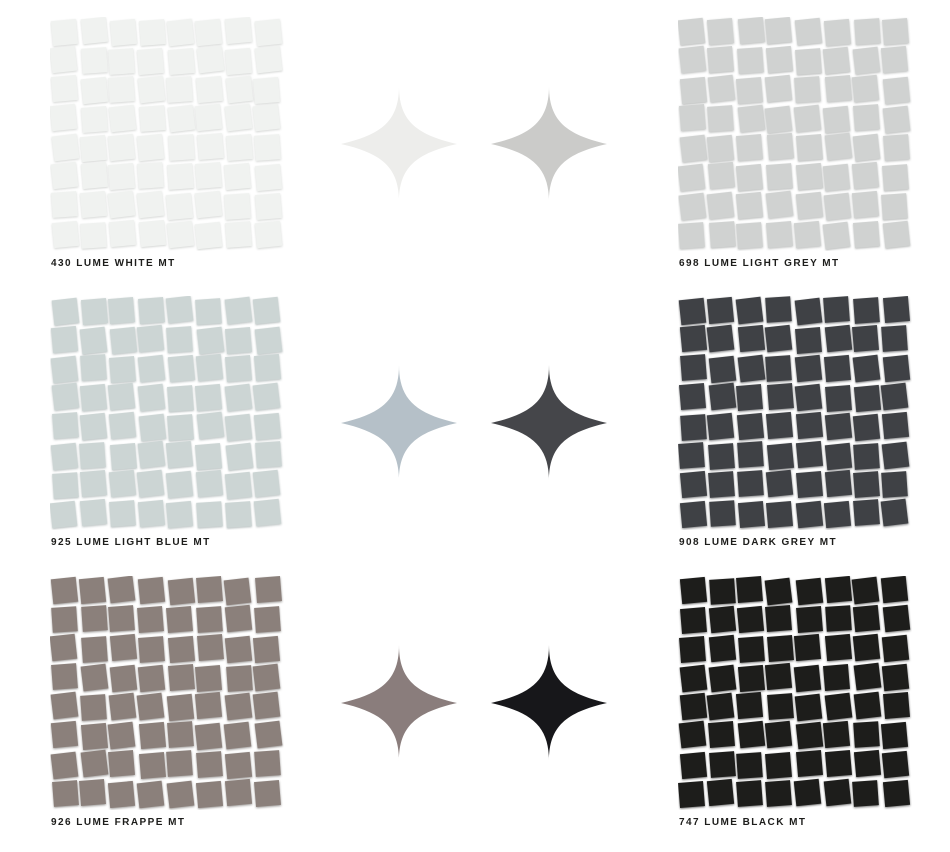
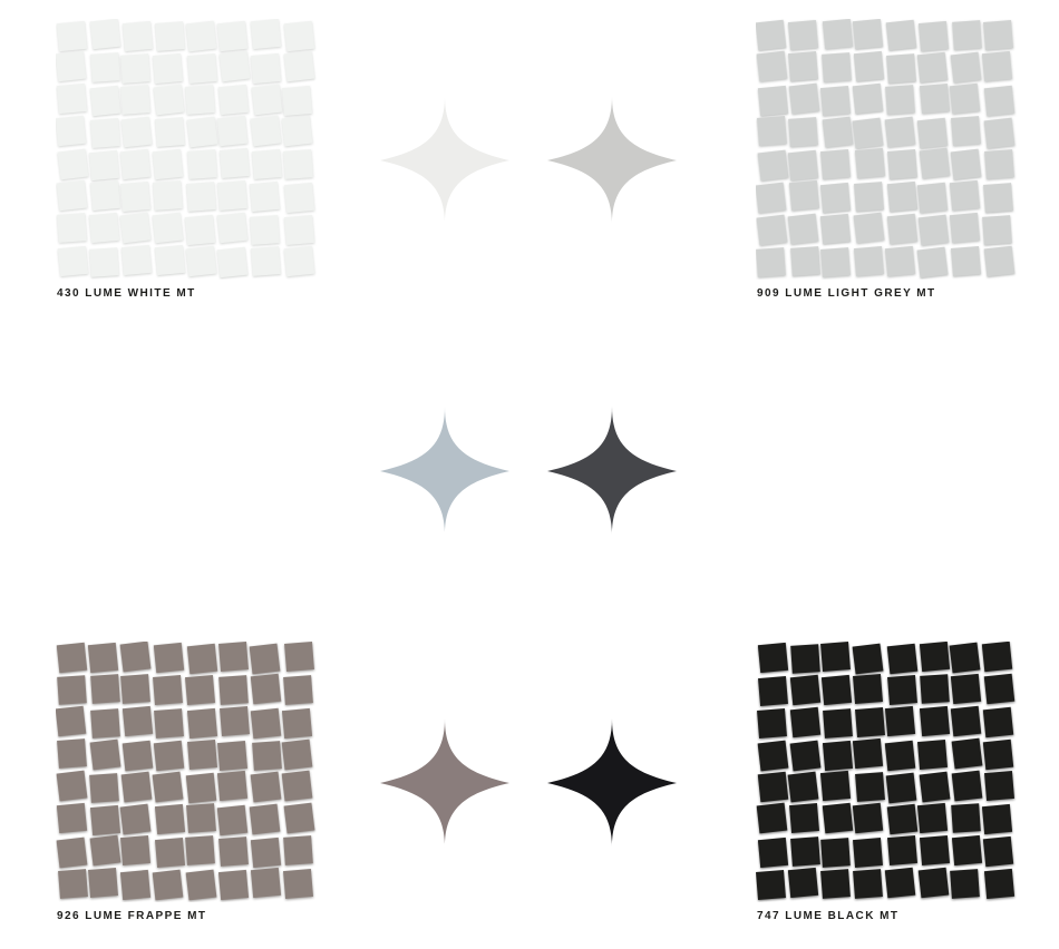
  430 LUME WHITE MT
- 698 LUME LIGHT GREY MT
+ 909 LUME LIGHT GREY MT
- 925 LUME LIGHT BLUE MT
- 908 LUME DARK GREY MT
  926 LUME FRAPPE MT
  747 LUME BLACK MT
